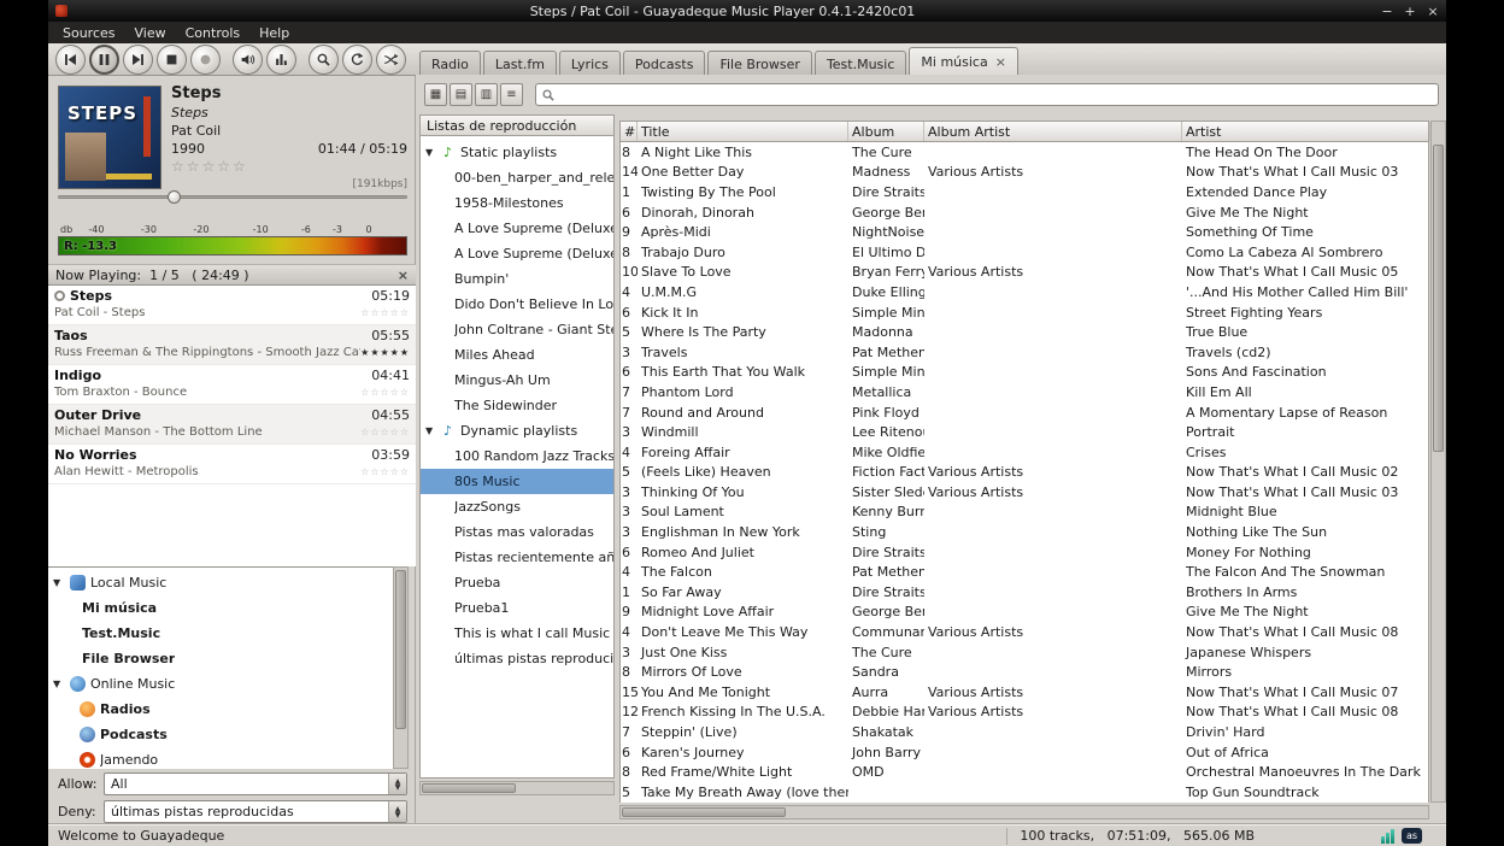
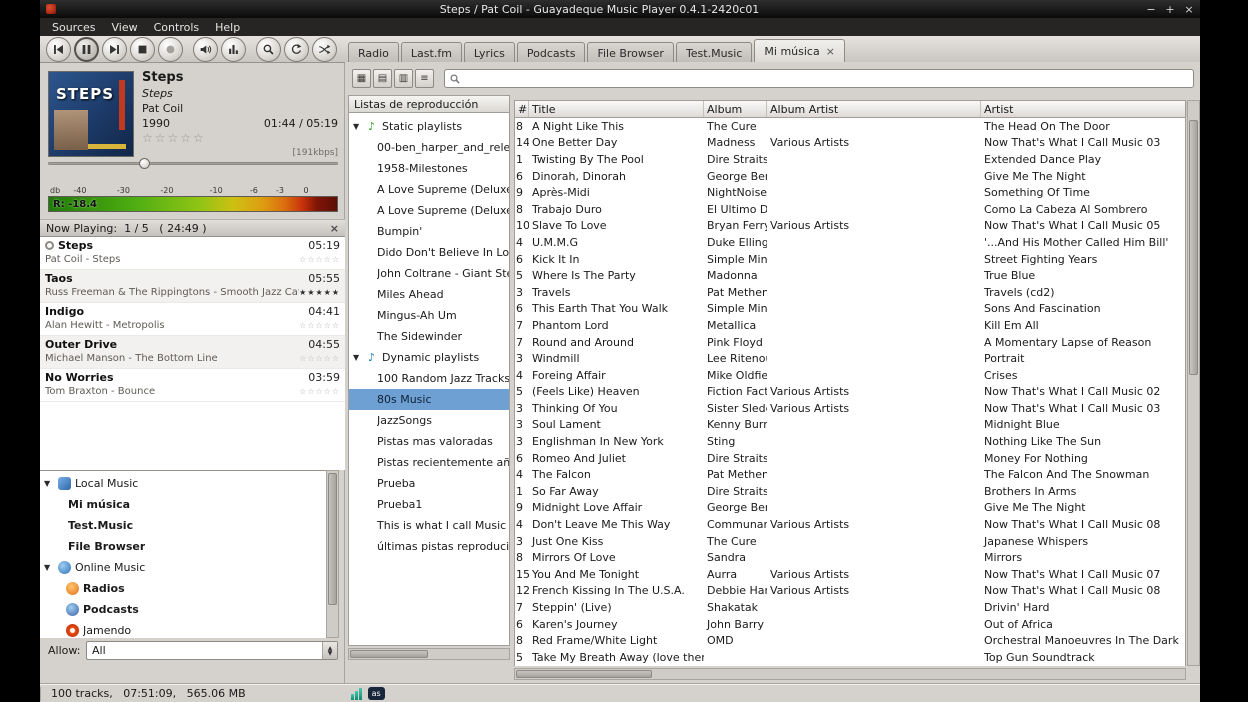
  Steps / Pat Coil - Guayadeque Music Player 0.4.1-2420c01
  −
  +
  ×
  Sources
  View
  Controls
  Help
  Radio
  Last.fm
  Lyrics
  Podcasts
  File Browser
  Test.Music
  Mi música
  ×
  STEPS
  Steps
  Steps
  Pat Coil
  1990
  01:44 / 05:19
  ☆☆☆☆☆
  [191kbps]
  db
  -40
  -30
  -20
  -10
  -6
  -3
  0
- R: -13.3
+ R: -18.4
  Now Playing: 1 / 5 ( 24:49 )
  ×
  Steps
  05:19
  Pat Coil - Steps
  ☆☆☆☆☆
  Taos
  05:55
  Russ Freeman & The Rippingtons - Smooth Jazz Ca
  ★★★★★
  Indigo
  04:41
- Tom Braxton - Bounce
+ Alan Hewitt - Metropolis
  ☆☆☆☆☆
  Outer Drive
  04:55
  Michael Manson - The Bottom Line
  ☆☆☆☆☆
  No Worries
  03:59
- Alan Hewitt - Metropolis
+ Tom Braxton - Bounce
  ☆☆☆☆☆
  ▼
  Local Music
  Mi música
  Test.Music
  File Browser
  ▼
  Online Music
  Radios
  Podcasts
  Jamendo
  Allow:
  All
- Deny:
- últimas pistas reproducidas
  ▦
  ▤
  ▥
  ≡
  Listas de reproducción
  ▼
  ♪
  Static playlists
  00-ben_harper_and_rele
  1958-Milestones
  A Love Supreme (Delux
  A Love Supreme (Delux
  Bumpin'
  Dido Don't Believe In Lo
  John Coltrane - Giant St
  Miles Ahead
  Mingus-Ah Um
  The Sidewinder
  ▼
  ♪
  Dynamic playlists
  100 Random Jazz Tracks
  80s Music
  JazzSongs
  Pistas mas valoradas
  Pistas recientemente añ
  Prueba
  Prueba1
  This is what I call Music
  últimas pistas reproduci
  #
  Title
  Album
  Album Artist
  Artist
  8
  A Night Like This
  The Cure
  The Head On The Door
  14
  One Better Day
  Madness
  Various Artists
  Now That's What I Call Music 03
  1
  Twisting By The Pool
  Dire Straits
  Extended Dance Play
  6
  Dinorah, Dinorah
  Give Me The Night
  9
  Après-Midi
  NightNoise
  Something Of Time
  8
  Trabajo Duro
  Como La Cabeza Al Sombrero
  10
  Slave To Love
  Bryan Ferr
  Various Artists
  Now That's What I Call Music 05
  4
  U.M.M.G
  Duke Elling
  '...And His Mother Called Him Bill'
  6
  Kick It In
  Simple Min
  Street Fighting Years
  5
  Where Is The Party
  Madonna
  True Blue
  3
  Travels
  Pat Methen
  Travels (cd2)
  6
  This Earth That You Walk
  Simple Min
  Sons And Fascination
  7
  Phantom Lord
  Metallica
  Kill Em All
  7
  Round and Around
  Pink Floyd
  A Momentary Lapse of Reason
  3
  Windmill
  Lee Riteno
  Portrait
  4
  Foreing Affair
  Mike Oldfie
  Crises
  5
  (Feels Like) Heaven
  Fiction Fact
  Various Artists
  Now That's What I Call Music 02
  3
  Thinking Of You
  Sister Sled
  Various Artists
  Now That's What I Call Music 03
  3
  Soul Lament
  Kenny Burr
  Midnight Blue
  3
  Englishman In New York
  Sting
  Nothing Like The Sun
  6
  Romeo And Juliet
  Dire Straits
  Money For Nothing
  4
  The Falcon
  The Falcon And The Snowman
  1
  So Far Away
  Dire Straits
  Brothers In Arms
  9
  Midnight Love Affair
  Give Me The Night
  4
  Don't Leave Me This Way
  Communar
  Various Artists
  Now That's What I Call Music 08
  3
  Just One Kiss
  The Cure
  Japanese Whispers
  8
  Mirrors Of Love
  Sandra
  Mirrors
  15
  You And Me Tonight
  Aurra
  Various Artists
  Now That's What I Call Music 07
  12
  French Kissing In The U.S.A.
  Debbie Har
  Various Artists
  Now That's What I Call Music 08
  7
  Steppin' (Live)
  Shakatak
  Drivin' Hard
  6
  Karen's Journey
  John Barry
  Out of Africa
  8
  Red Frame/White Light
  OMD
  Orchestral Manoeuvres In The Dark
  5
  Top Gun Soundtrack
- Welcome to Guayadeque
  100 tracks, 07:51:09, 565.06 MB
  as
